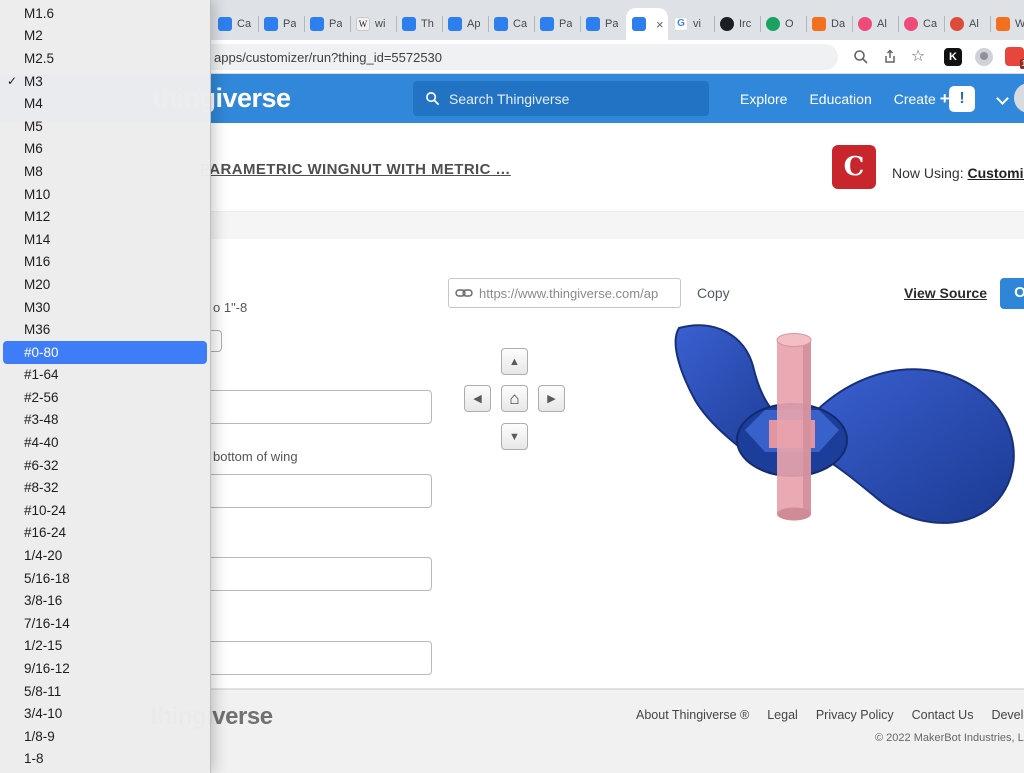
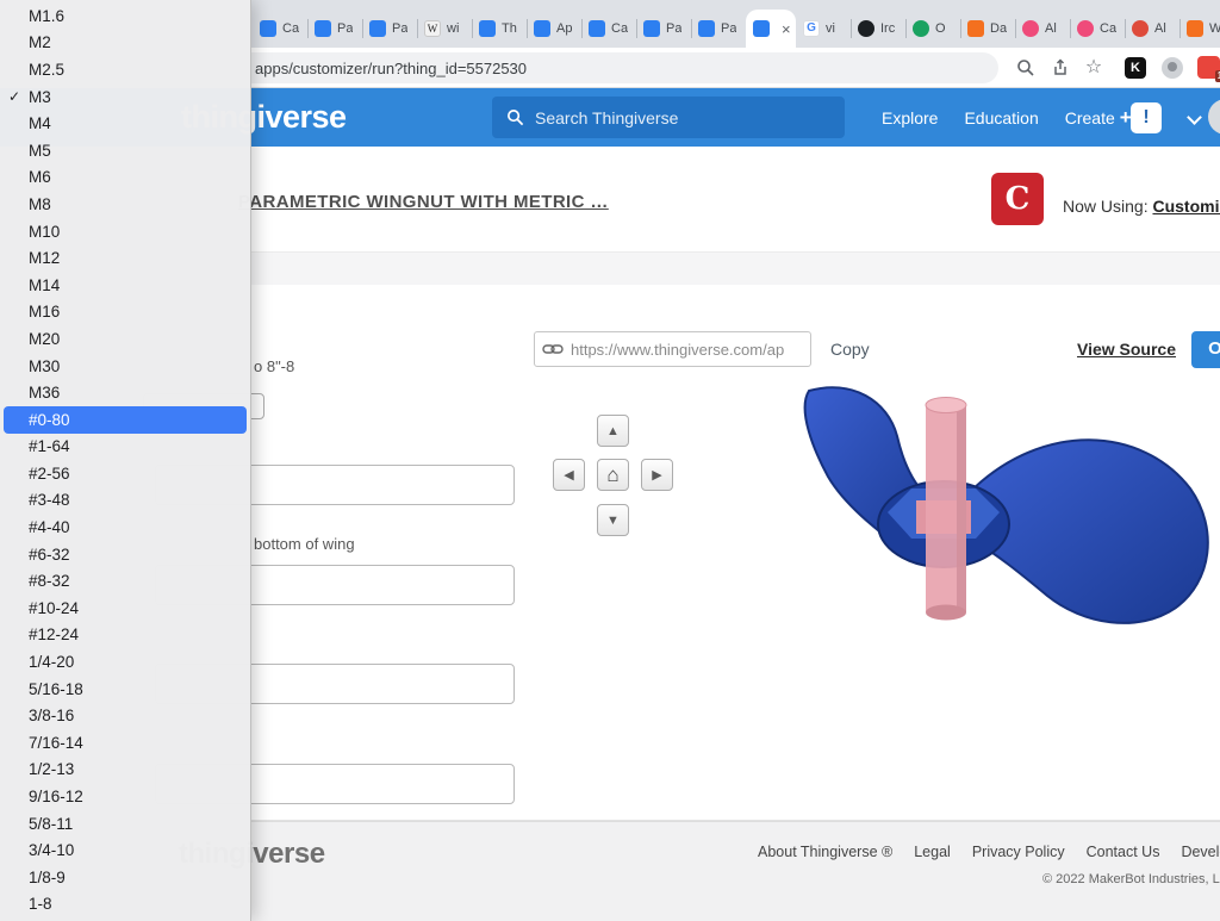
  Ca
  Pa
  Pa
  wi
  Th
  Ap
  Ca
  Pa
  Pa
  vi
  Irc
  O
  Da
  Al
  Ca
  Al
  W
  apps/customizer/run?thing_id=5572530
  ☆
  K
  Search Thingiverse
  Explore
  Education
  Create
  !
  ARAMETRIC WINGNUT WITH METRIC …
  C
  Now Using: Customi
- o 1"-8
+ o 8"-8
  bottom of wing
  https://www.thingiverse.com/ap
  Copy
  View Source
  O
  About Thingiverse ®
  Legal
  Privacy Policy
  Contact Us
  © 2022 MakerBot Industries, L
  M1.6
  M2
  M2.5
  M3
  M4
  M5
  M6
  M8
  M10
  M12
  M14
  M16
  M20
  M30
  M36
  #0-80
  #1-64
  #2-56
  #3-48
  #4-40
  #6-32
  #8-32
  #10-24
- #16-24
+ #12-24
  1/4-20
  5/16-18
  3/8-16
  7/16-14
- 1/2-15
+ 1/2-13
  9/16-12
  5/8-11
  3/4-10
  1/8-9
  1-8
